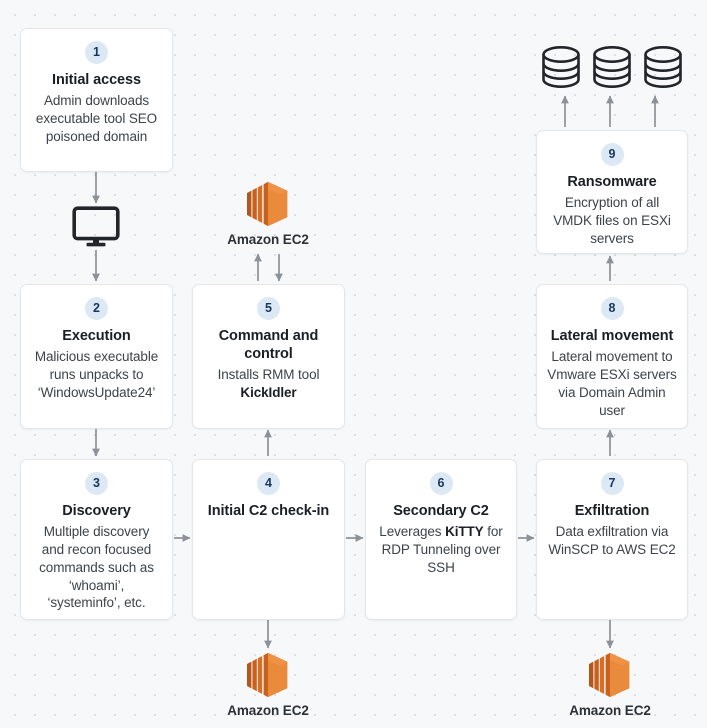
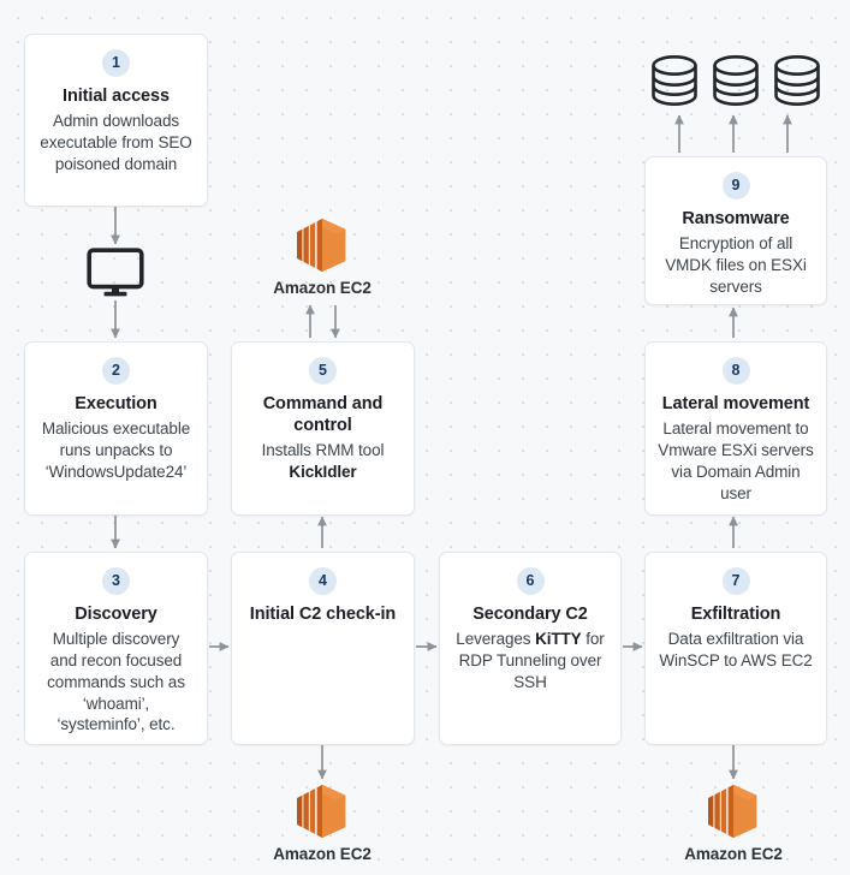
  1
  Initial access
- Admin downloads executable tool SEO poisoned domain
+ Admin downloads executable from SEO poisoned domain
  2
  Execution
  Malicious executable runs unpacks to ‘WindowsUpdate24’
  3
  Discovery
  Multiple discovery and recon focused commands such as ‘whoami’, ‘systeminfo’, etc.
  4
  Initial C2 check-in
  5
  Command and control
  Installs RMM tool KickIdler
  Amazon EC2
  6
  Secondary C2
  Leverages KiTTY for RDP Tunneling over SSH
  7
  Exfiltration
  Data exfiltration via WinSCP to AWS EC2
  8
  Lateral movement
  Lateral movement to Vmware ESXi servers via Domain Admin user
  9
  Ransomware
  Encryption of all VMDK files on ESXi servers
  Amazon EC2
  Amazon EC2
